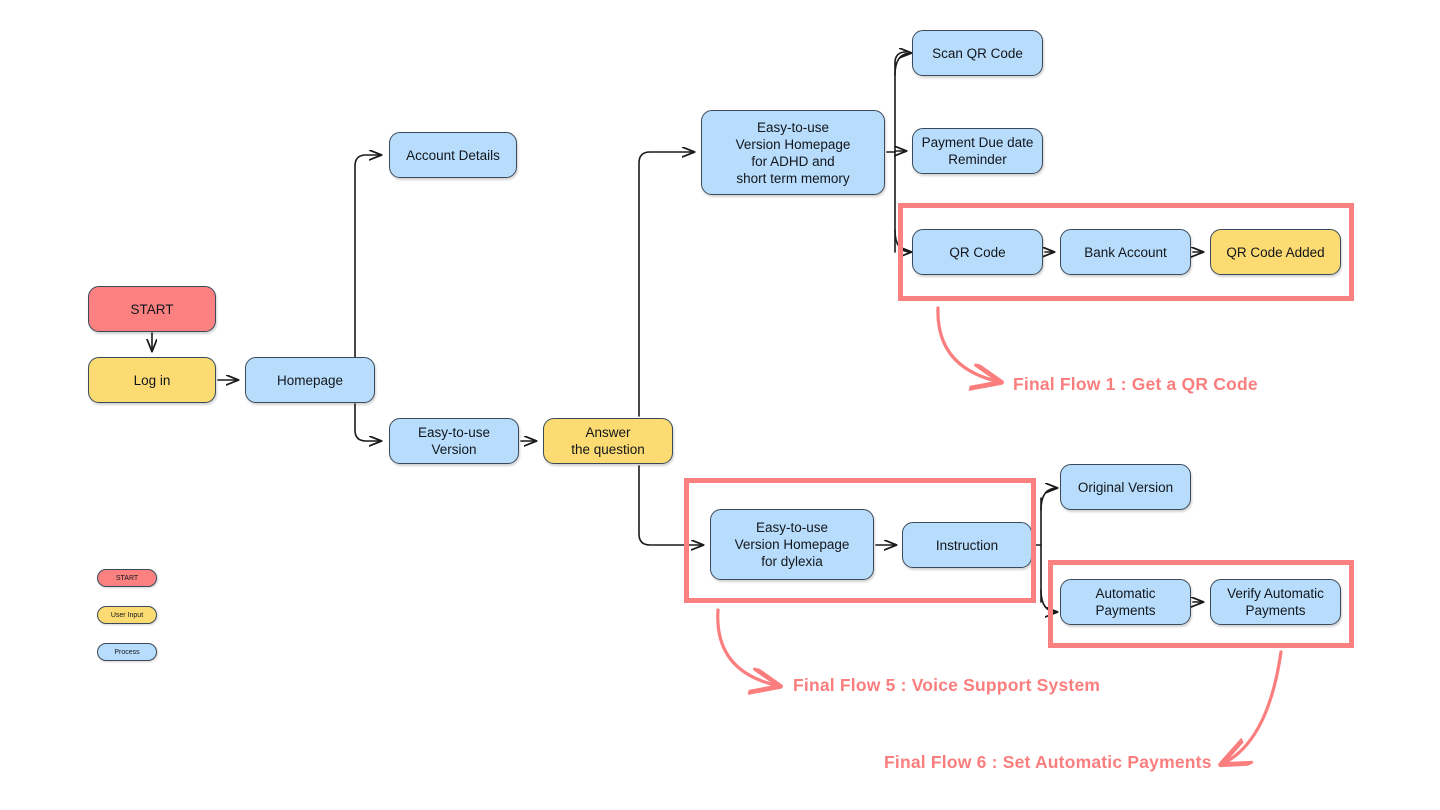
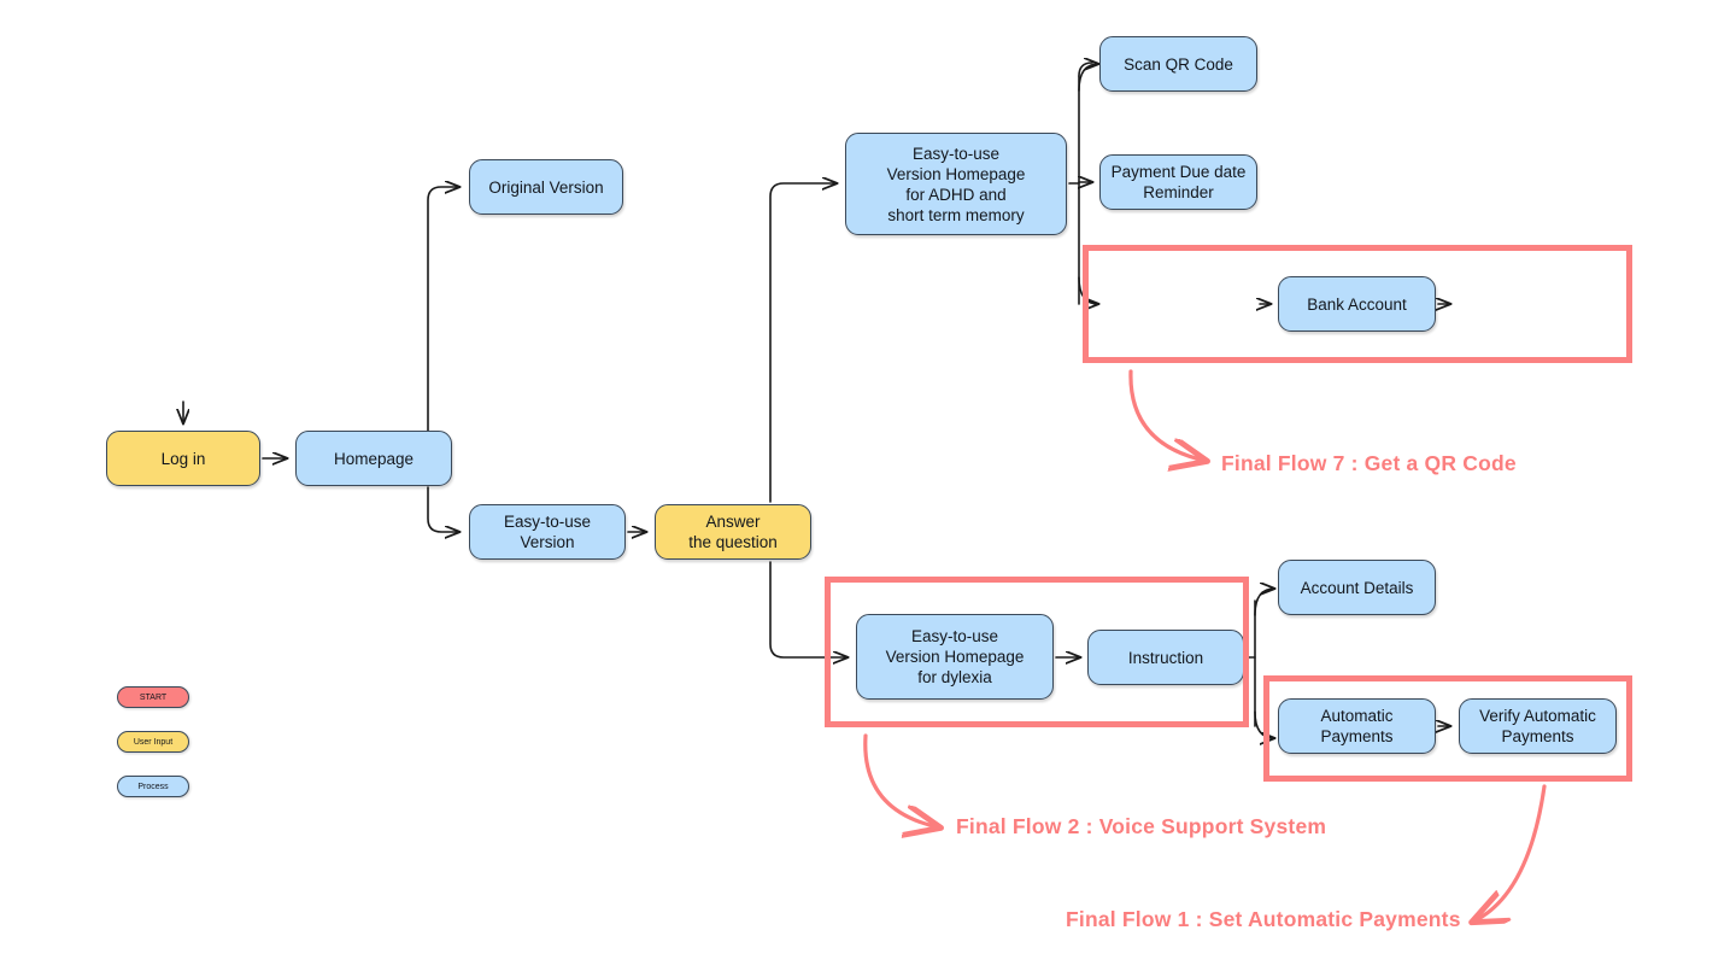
- START
  Log in
  Homepage
- Account Details
+ Original Version
  Easy-to-use
  Version
  Answer
  the question
  Easy-to-use
  Version Homepage
  for ADHD and
  short term memory
  Scan QR Code
  Payment Due date
  Reminder
- QR Code
  Bank Account
- QR Code Added
  Easy-to-use
  Version Homepage
  for dylexia
  Instruction
- Original Version
+ Account Details
  Automatic
  Payments
  Verify Automatic
  Payments
- Final Flow 1 : Get a QR Code
+ Final Flow 7 : Get a QR Code
- Final Flow 5 : Voice Support System
+ Final Flow 2 : Voice Support System
- Final Flow 6 : Set Automatic Payments
+ Final Flow 1 : Set Automatic Payments
